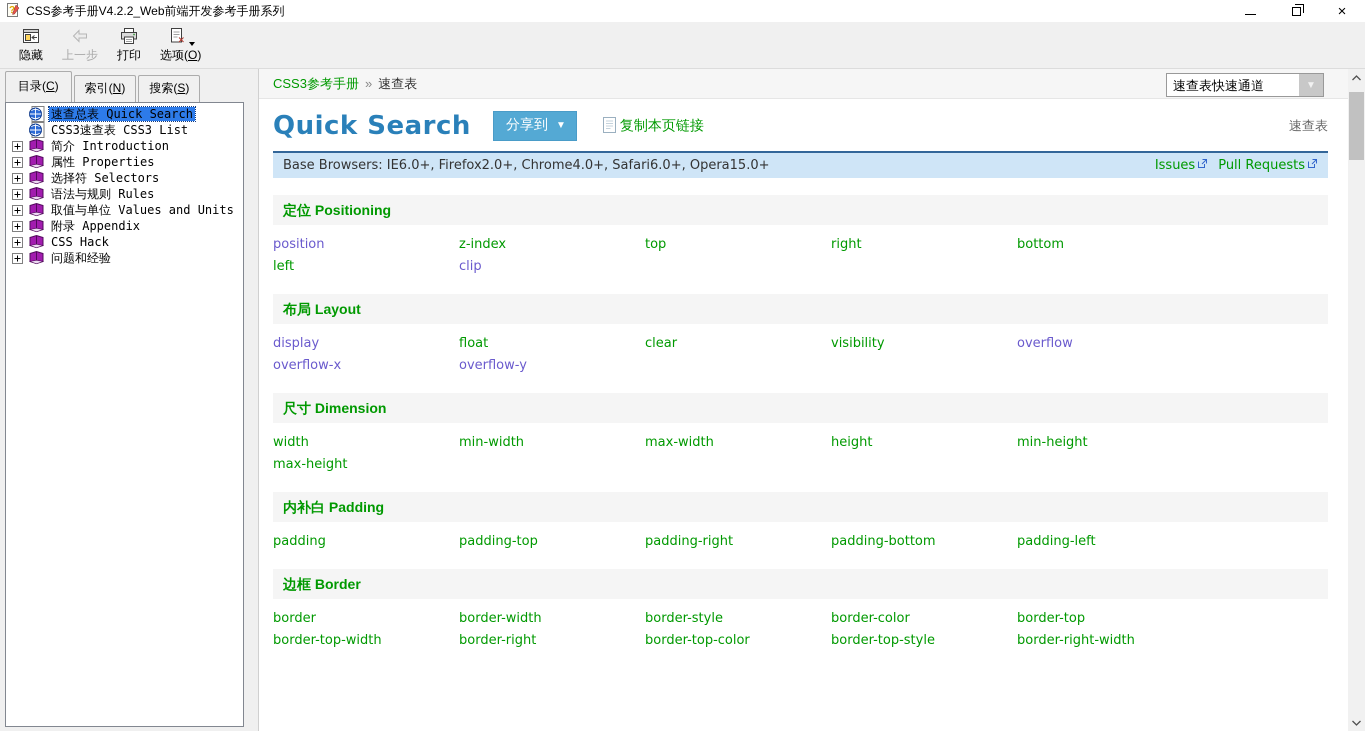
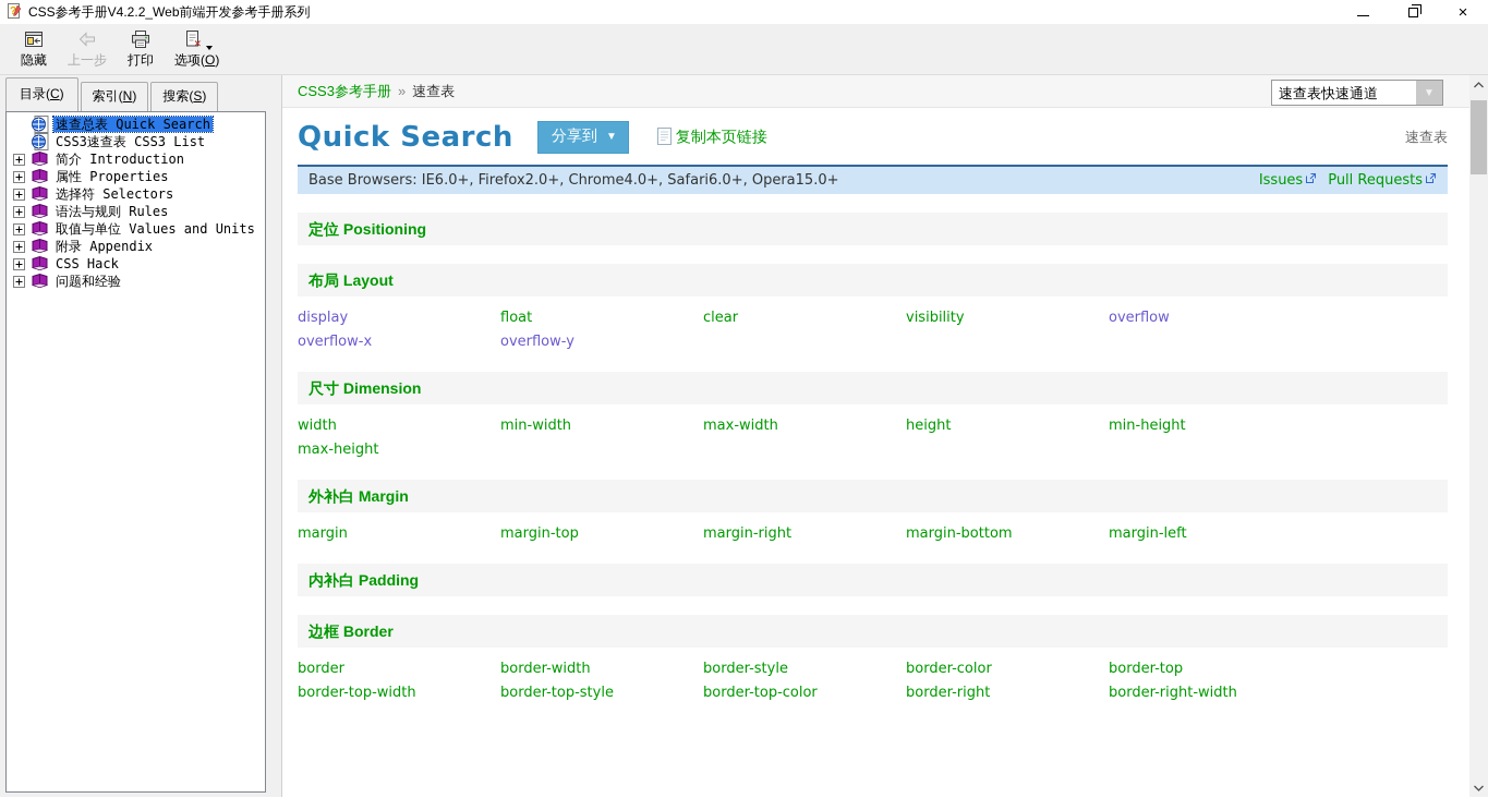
  ?
  CSS参考手册V4.2.2_Web前端开发参考手册系列
  ×
  隐藏
  上一步
  打印
  选项(O)
  目录(C)
  索引(N)
  搜索(S)
  速查总表 Quick Search
  CSS3速查表 CSS3 List
  简介 Introduction
  属性 Properties
  选择符 Selectors
  语法与规则 Rules
  取值与单位 Values and Units
  附录 Appendix
  CSS Hack
  问题和经验
  CSS3参考手册
  »
  速查表
  速查表快速通道
  ▼
  Quick Search
  分享到
  ▼
  复制本页链接
  速查表
  Base Browsers: IE6.0+, Firefox2.0+, Chrome4.0+, Safari6.0+, Opera15.0+
  Issues
  Pull Requests
  定位 Positioning
- position
- z-index
- top
- right
- bottom
- left
- clip
  布局 Layout
  display
  float
  clear
  visibility
  overflow
  overflow-x
  overflow-y
  尺寸 Dimension
  width
  min-width
  max-width
  height
  min-height
  max-height
+ 外补白 Margin
+ margin
+ margin-top
+ margin-right
+ margin-bottom
+ margin-left
  内补白 Padding
- padding
- padding-top
- padding-right
- padding-bottom
- padding-left
  边框 Border
  border
  border-width
  border-style
  border-color
  border-top
  border-top-width
- border-right
+ border-top-style
  border-top-color
- border-top-style
+ border-right
  border-right-width
